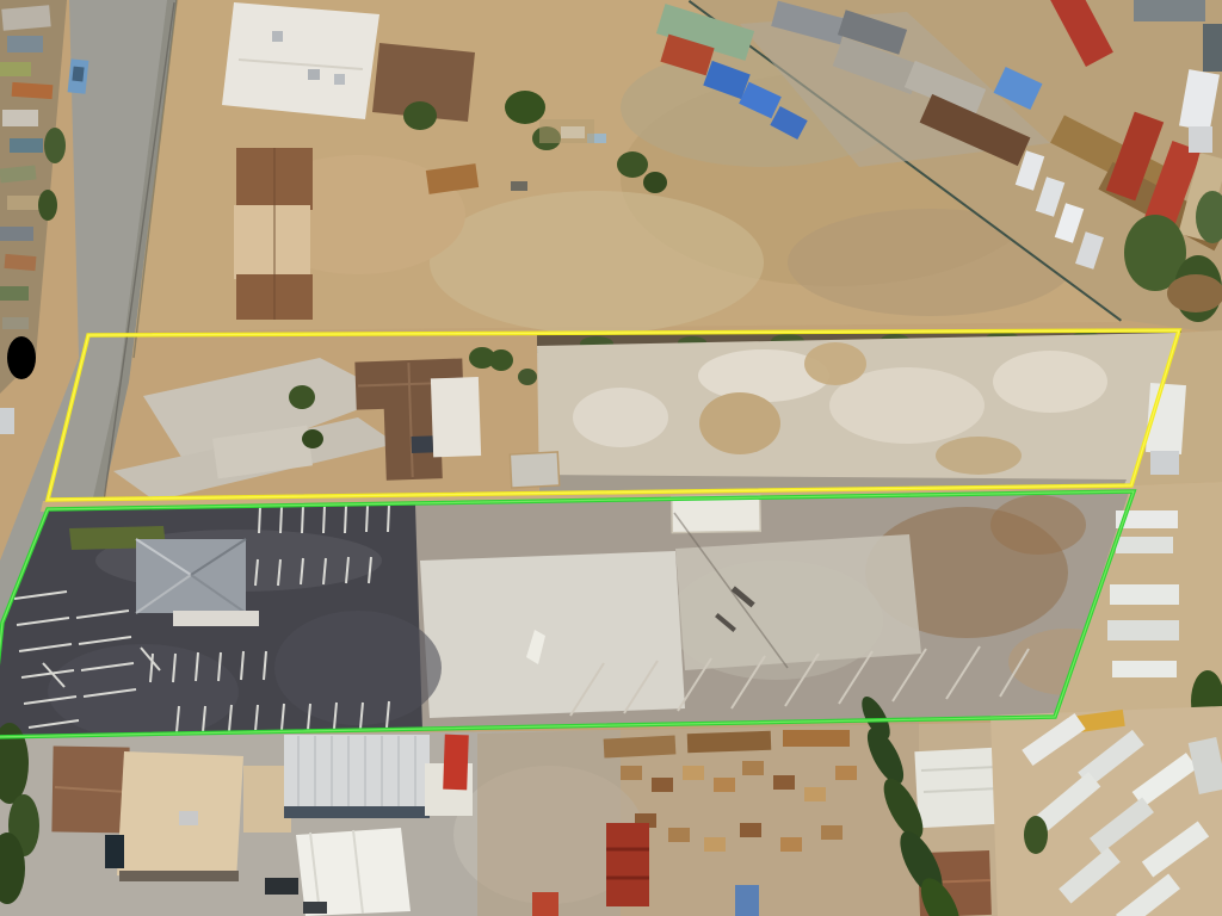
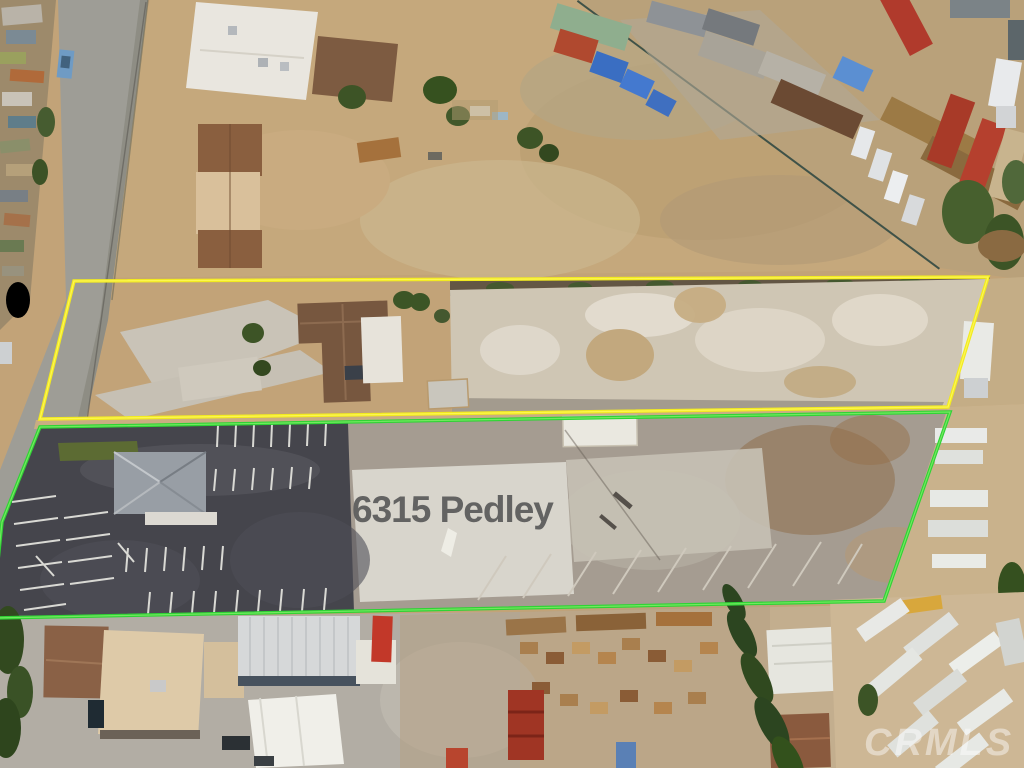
+ 6315 Pedley
+ CRMLS
